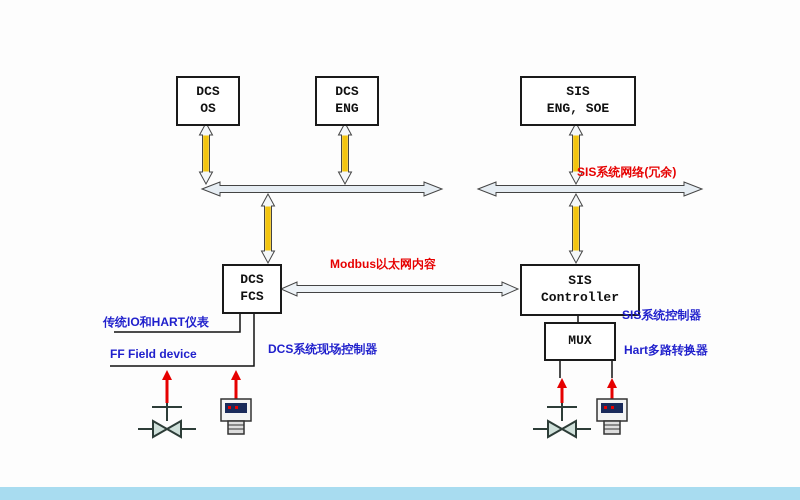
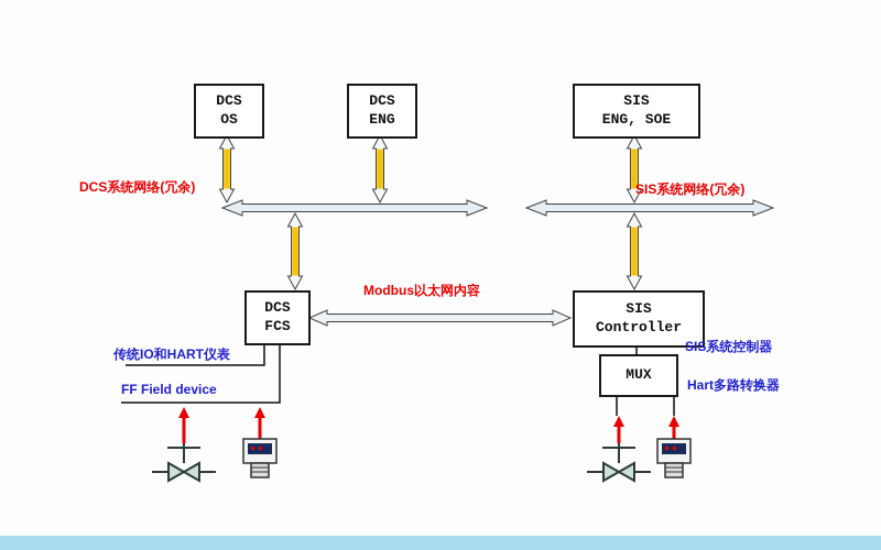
  DCS
  OS
  DCS
  ENG
  SIS
  ENG, SOE
  DCS
  FCS
  SIS
  Controller
  MUX
+ DCS系统网络(冗余)
  SIS系统网络(冗余)
  Modbus以太网内容
  传统IO和HART仪表
  FF Field device
- DCS系统现场控制器
  SIS系统控制器
  Hart多路转换器
